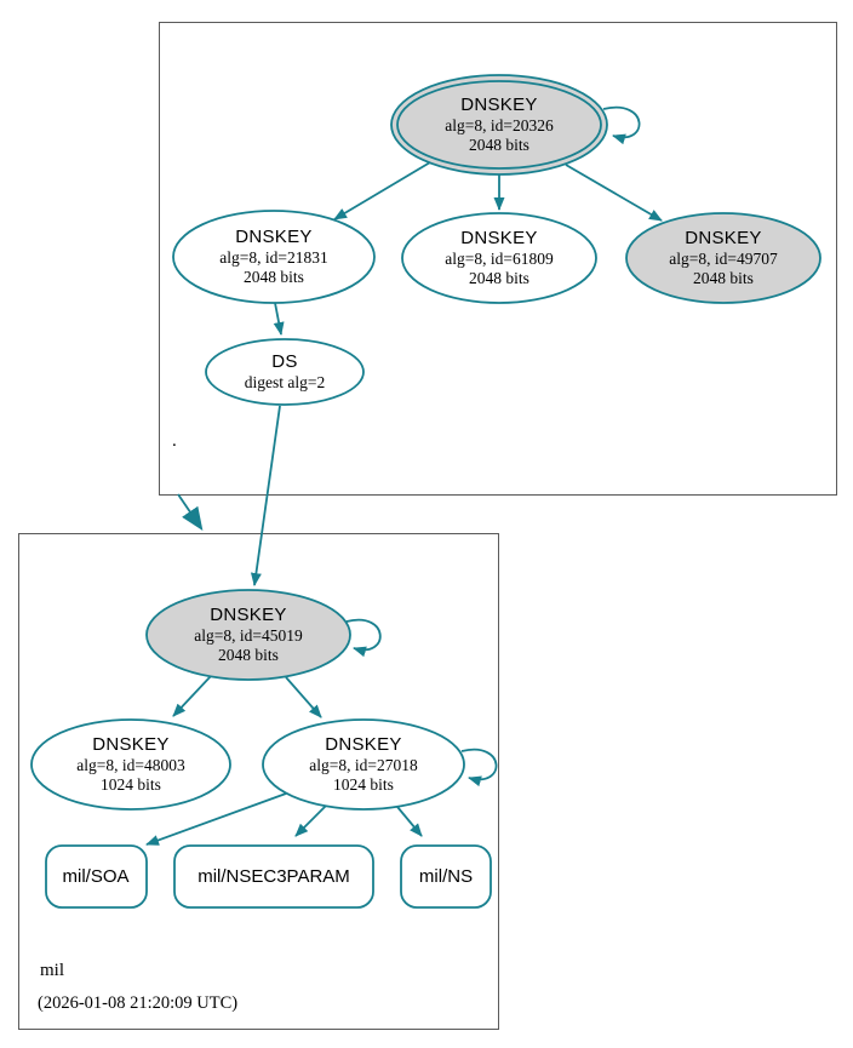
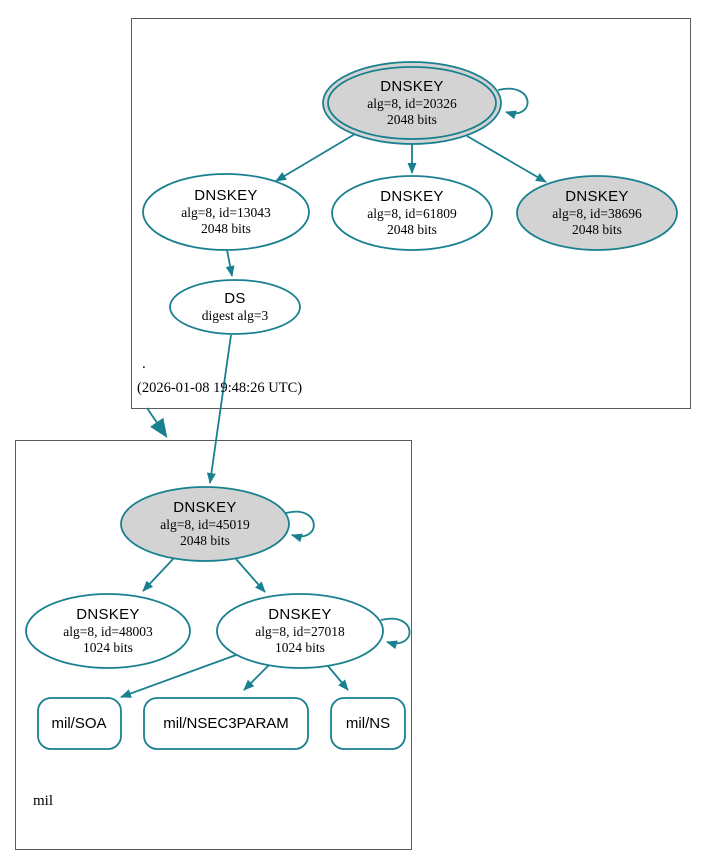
  DNSKEY
  alg=8, id=20326
  2048 bits
  DNSKEY
- alg=8, id=21831
+ alg=8, id=13043
  2048 bits
  DNSKEY
  alg=8, id=61809
  2048 bits
  DNSKEY
- alg=8, id=49707
+ alg=8, id=38696
  2048 bits
  DS
- digest alg=2
+ digest alg=3
  DNSKEY
  alg=8, id=45019
  2048 bits
  DNSKEY
  alg=8, id=48003
  1024 bits
  DNSKEY
  alg=8, id=27018
  1024 bits
  mil/SOA
  mil/NSEC3PARAM
  mil/NS
  .
+ (2026-01-08 19:48:26 UTC)
  mil
- (2026-01-08 21:20:09 UTC)
